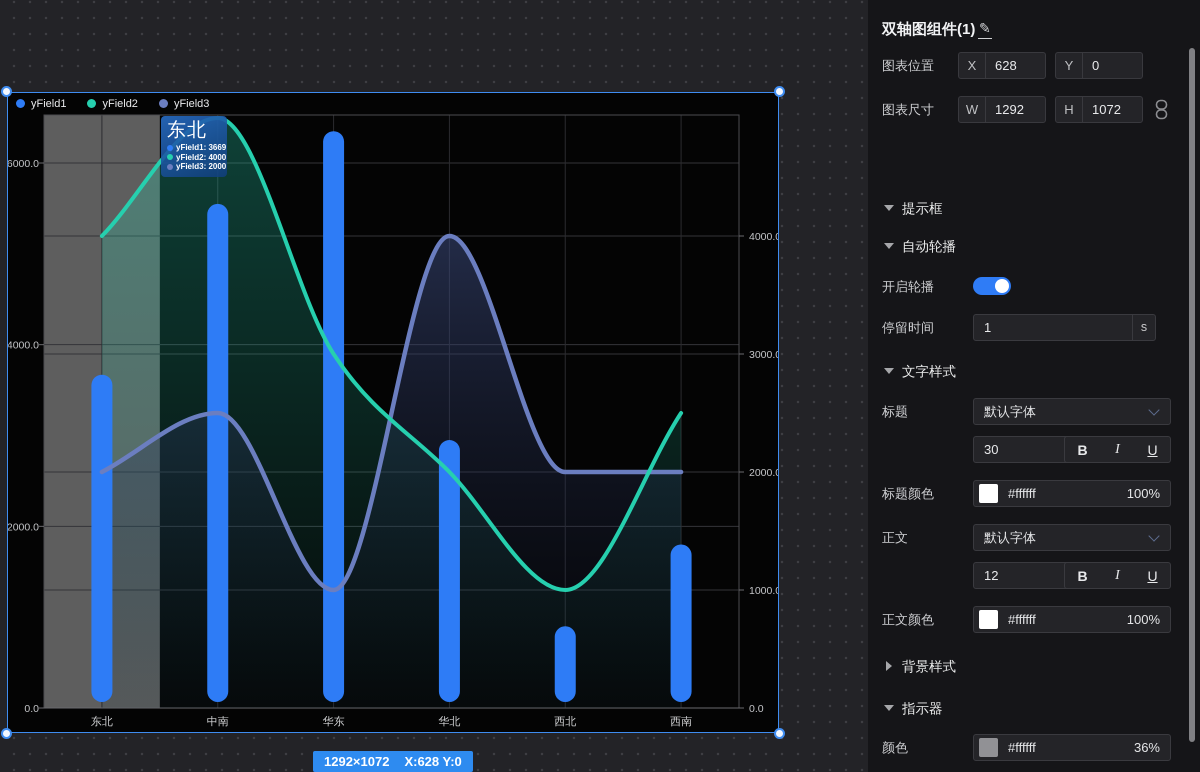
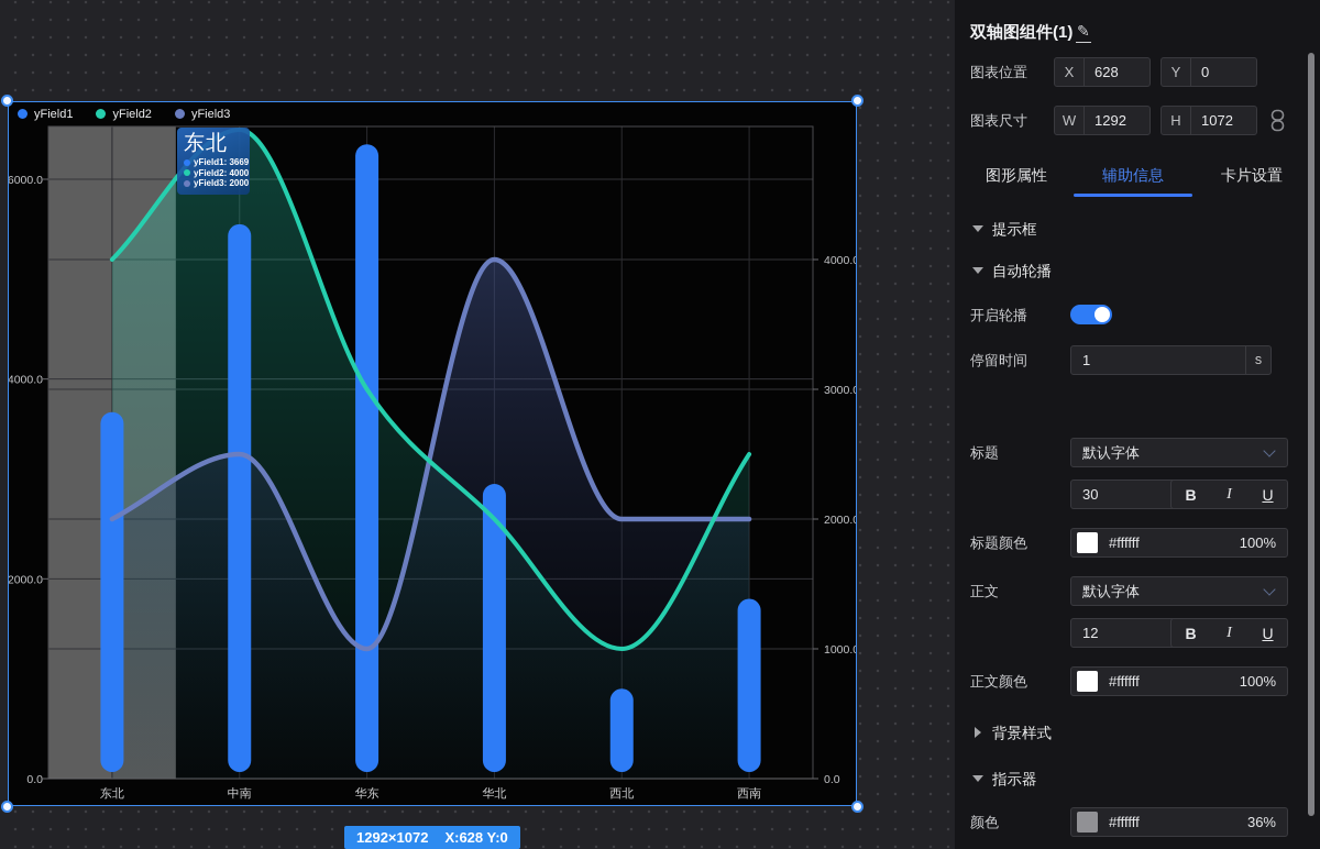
  0.0
  2000.0
  4000.0
  6000.0
  0.0
  1000.
  2000.
  3000.
  4000.
  东北
  中南
  华东
  华北
  西北
  西南
  yField1
  yField2
  yField3
  东北
  yField1: 3669
  yField2: 4000
  yField3: 2000
  1292×1072
  X:628 Y:0
  双轴图组件(1)
  ✎
  图表位置
  X
  628
  Y
  0
  图表尺寸
  W
  1292
  H
  1072
+ 图形属性
+ 辅助信息
+ 卡片设置
  提示框
  自动轮播
  开启轮播
  停留时间
  1
  s
- 文字样式
  标题
  默认字体
  30
  B
  I
  U
  标题颜色
  #ffffff
  100%
  正文
  默认字体
  12
  B
  I
  U
  正文颜色
  #ffffff
  100%
  背景样式
  指示器
  颜色
  #ffffff
  36%
